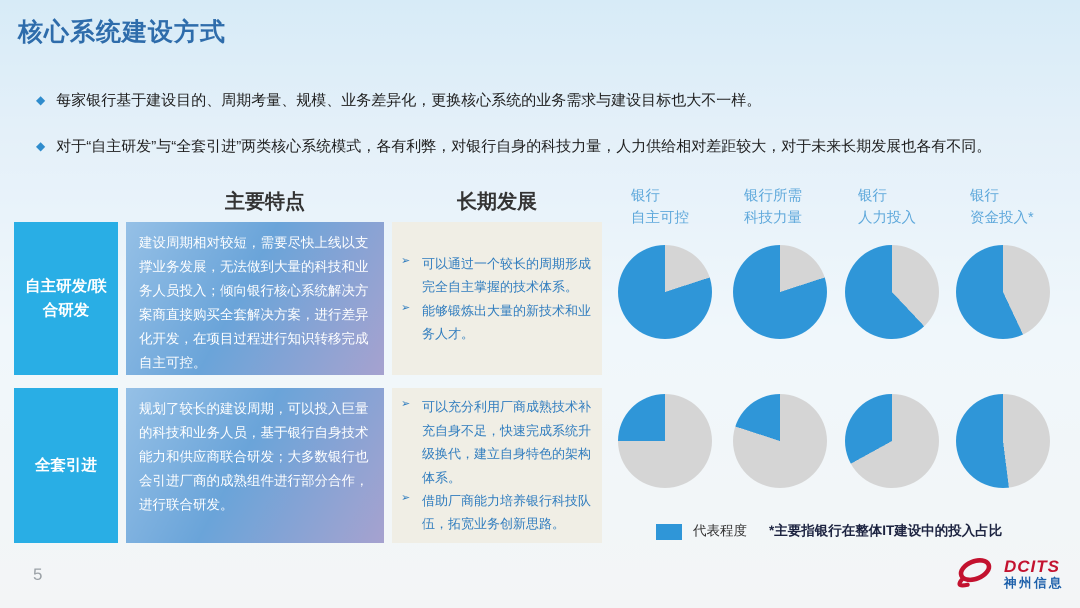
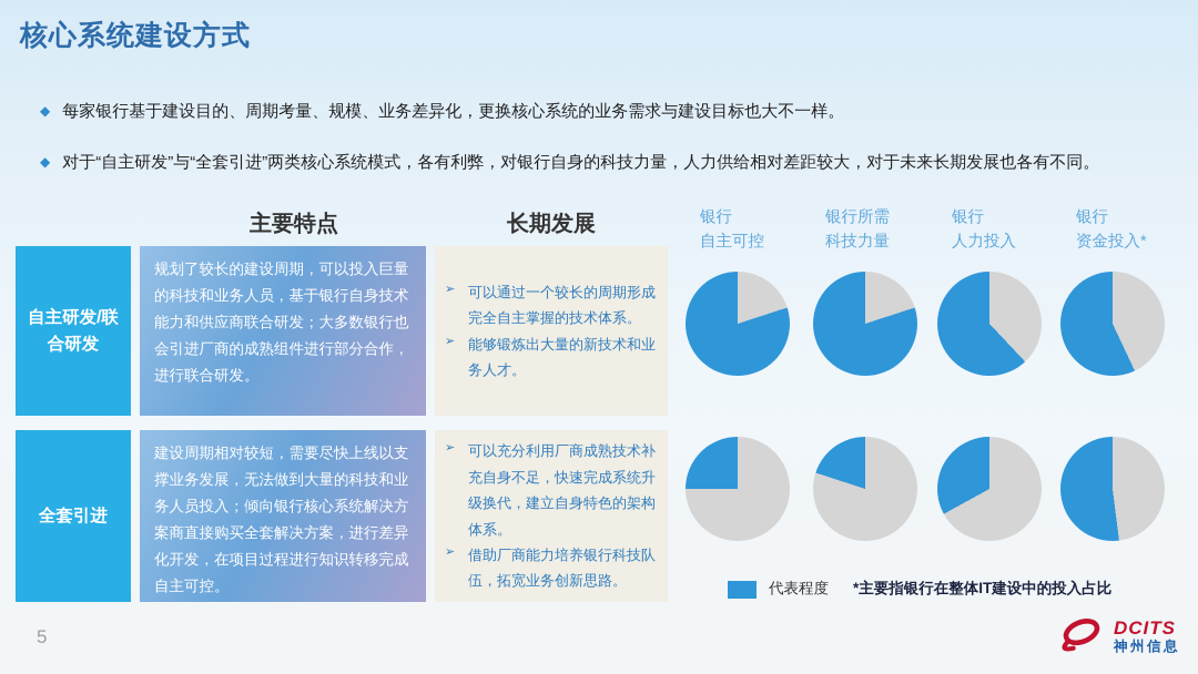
  核心系统建设方式
  ◆
  每家银行基于建设目的、周期考量、规模、业务差异化，更换核心系统的业务需求与建设目标也大不一样。
  ◆
  对于“自主研发”与“全套引进”两类核心系统模式，各有利弊，对银行自身的科技力量，人力供给相对差距较大，对于未来长期发展也各有不同。
  主要特点
  长期发展
  银行
  自主可控
  银行所需
  科技力量
  银行
  人力投入
  银行
  资金投入*
  自主研发/联合研发
- 建设周期相对较短，需要尽快上线以支撑业务发展，无法做到大量的科技和业务人员投入；倾向银行核心系统解决方案商直接购买全套解决方案，进行差异化开发，在项目过程进行知识转移完成自主可控。
+ 规划了较长的建设周期，可以投入巨量的科技和业务人员，基于银行自身技术能力和供应商联合研发；大多数银行也会引进厂商的成熟组件进行部分合作，进行联合研发。
  可以通过一个较长的周期形成完全自主掌握的技术体系。
  能够锻炼出大量的新技术和业务人才。
  全套引进
- 规划了较长的建设周期，可以投入巨量的科技和业务人员，基于银行自身技术能力和供应商联合研发；大多数银行也会引进厂商的成熟组件进行部分合作，进行联合研发。
+ 建设周期相对较短，需要尽快上线以支撑业务发展，无法做到大量的科技和业务人员投入；倾向银行核心系统解决方案商直接购买全套解决方案，进行差异化开发，在项目过程进行知识转移完成自主可控。
  可以充分利用厂商成熟技术补充自身不足，快速完成系统升级换代，建立自身特色的架构体系。
  借助厂商能力培养银行科技队伍，拓宽业务创新思路。
  代表程度
  *主要指银行在整体IT建设中的投入占比
  5
  DCITS
  神州信息
